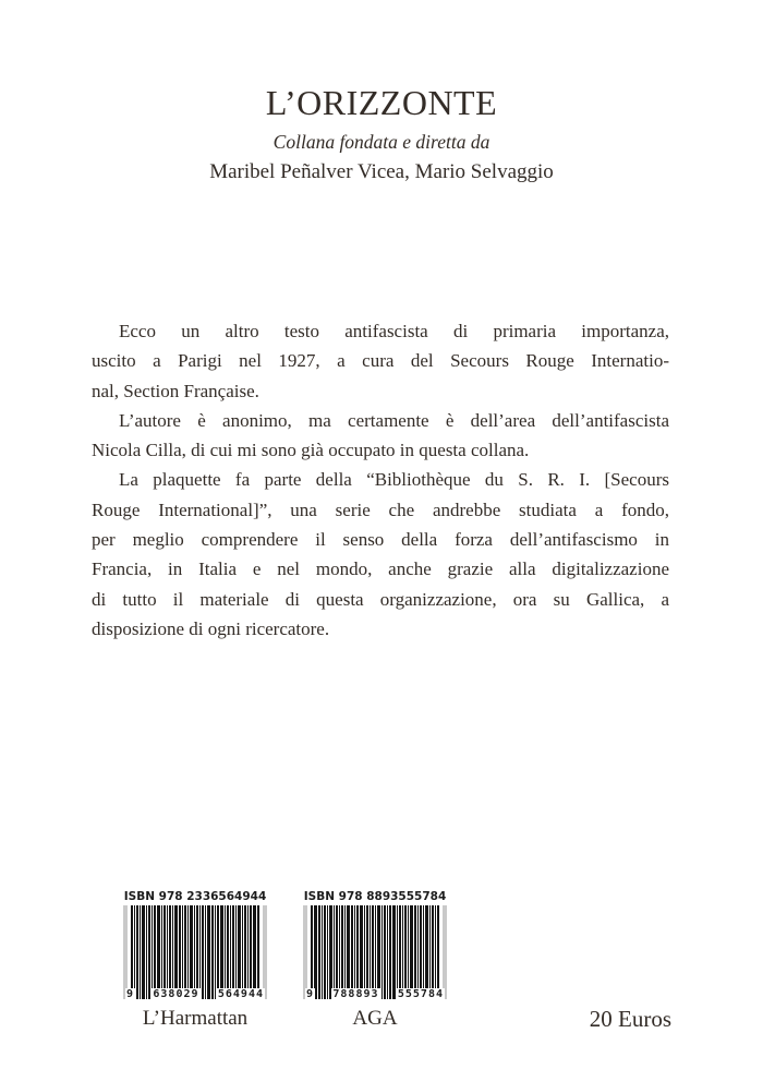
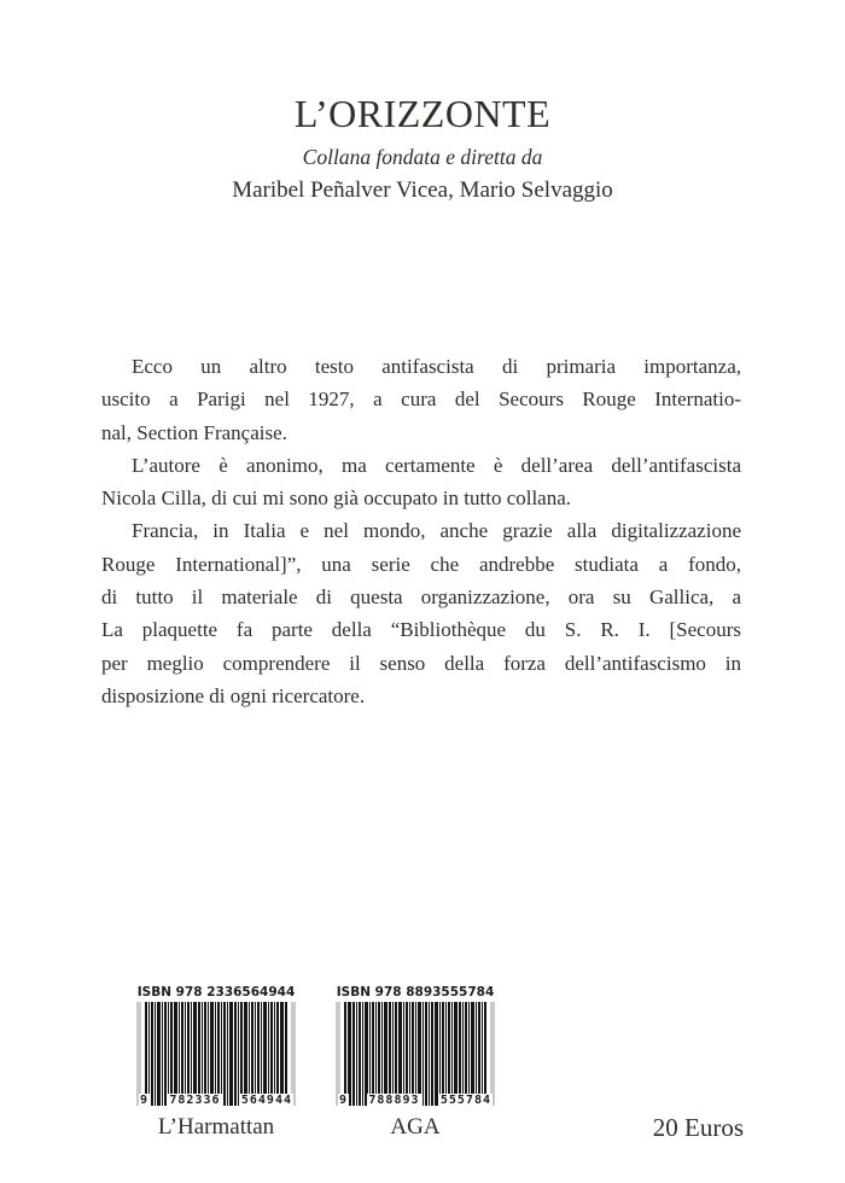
  L’ORIZZONTE
  Collana fondata e diretta da
  Maribel Peñalver Vicea, Mario Selvaggio
  Ecco un altro testo antifascista di primaria importanza,
  uscito a Parigi nel 1927, a cura del Secours Rouge Internatio-
  nal, Section Française.
  L’autore è anonimo, ma certamente è dell’area dell’antifascista
- Nicola Cilla, di cui mi sono già occupato in questa collana.
+ Nicola Cilla, di cui mi sono già occupato in tutto collana.
- La plaquette fa parte della “Bibliothèque du S. R. I. [Secours
+ Francia, in Italia e nel mondo, anche grazie alla digitalizzazione
  Rouge International]”, una serie che andrebbe studiata a fondo,
- per meglio comprendere il senso della forza dell’antifascismo in
+ di tutto il materiale di questa organizzazione, ora su Gallica, a
- Francia, in Italia e nel mondo, anche grazie alla digitalizzazione
+ La plaquette fa parte della “Bibliothèque du S. R. I. [Secours
- di tutto il materiale di questa organizzazione, ora su Gallica, a
+ per meglio comprendere il senso della forza dell’antifascismo in
  disposizione di ogni ricercatore.
  ISBN 978 2336564944
  9
- 638029
+ 782336
  564944
  L’Harmattan
  ISBN 978 8893555784
  9
  788893
  555784
  AGA
  20 Euros
